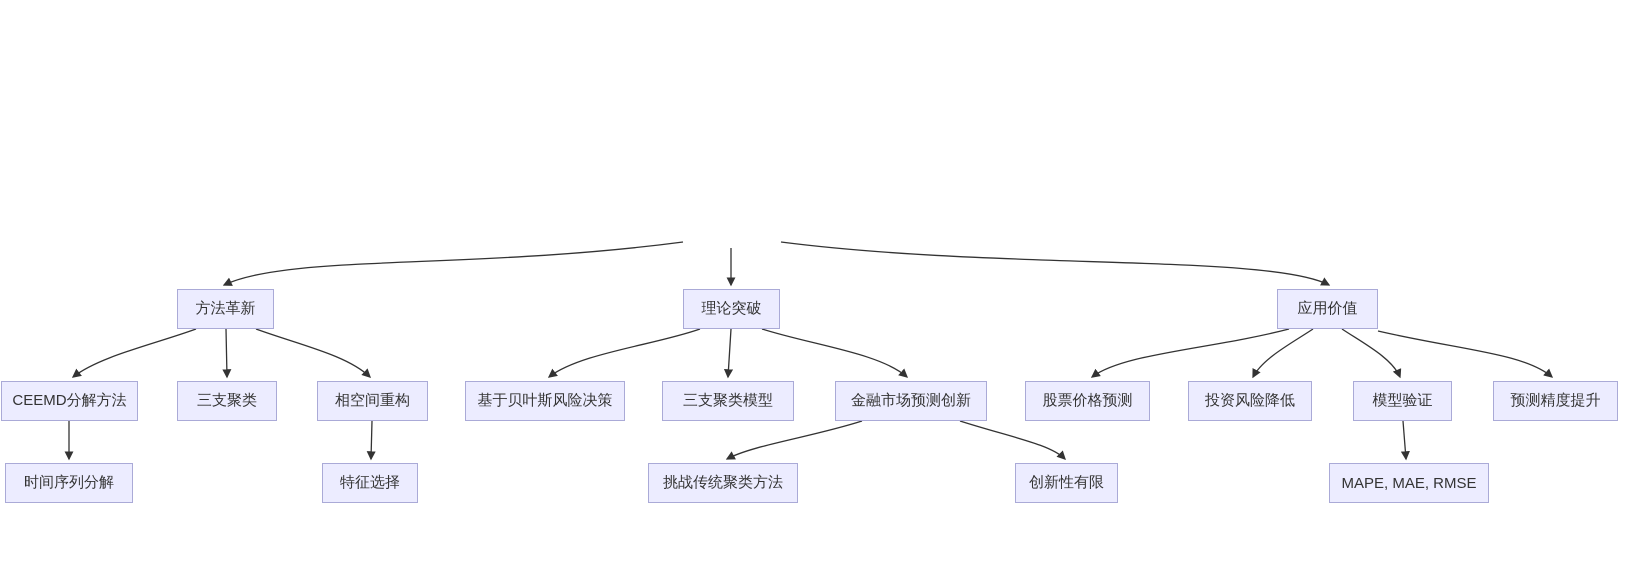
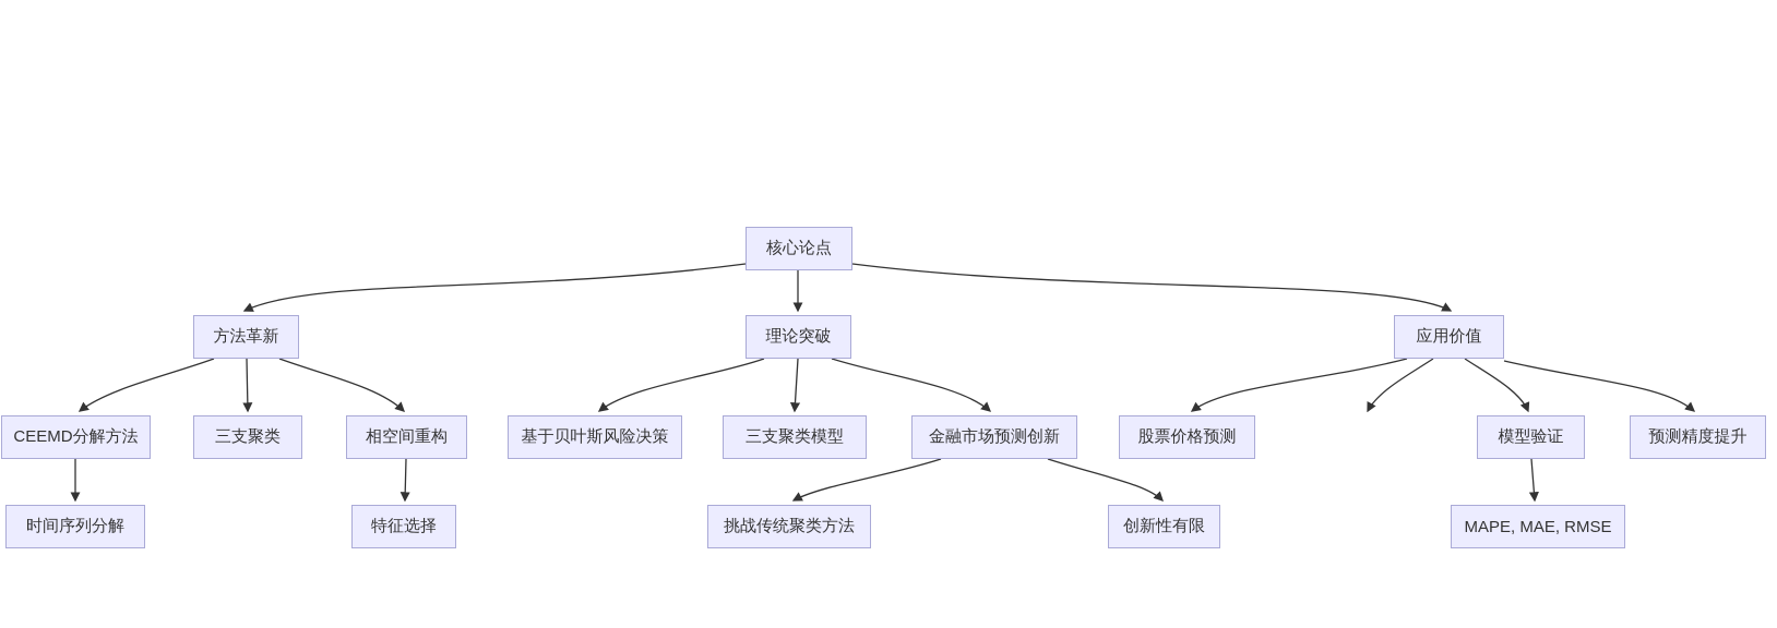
+ 核心论点
  方法革新
  理论突破
  应用价值
  CEEMD分解方法
  三支聚类
  相空间重构
  基于贝叶斯风险决策
  三支聚类模型
  金融市场预测创新
  股票价格预测
- 投资风险降低
  模型验证
  预测精度提升
  时间序列分解
  特征选择
  挑战传统聚类方法
  创新性有限
  MAPE, MAE, RMSE
